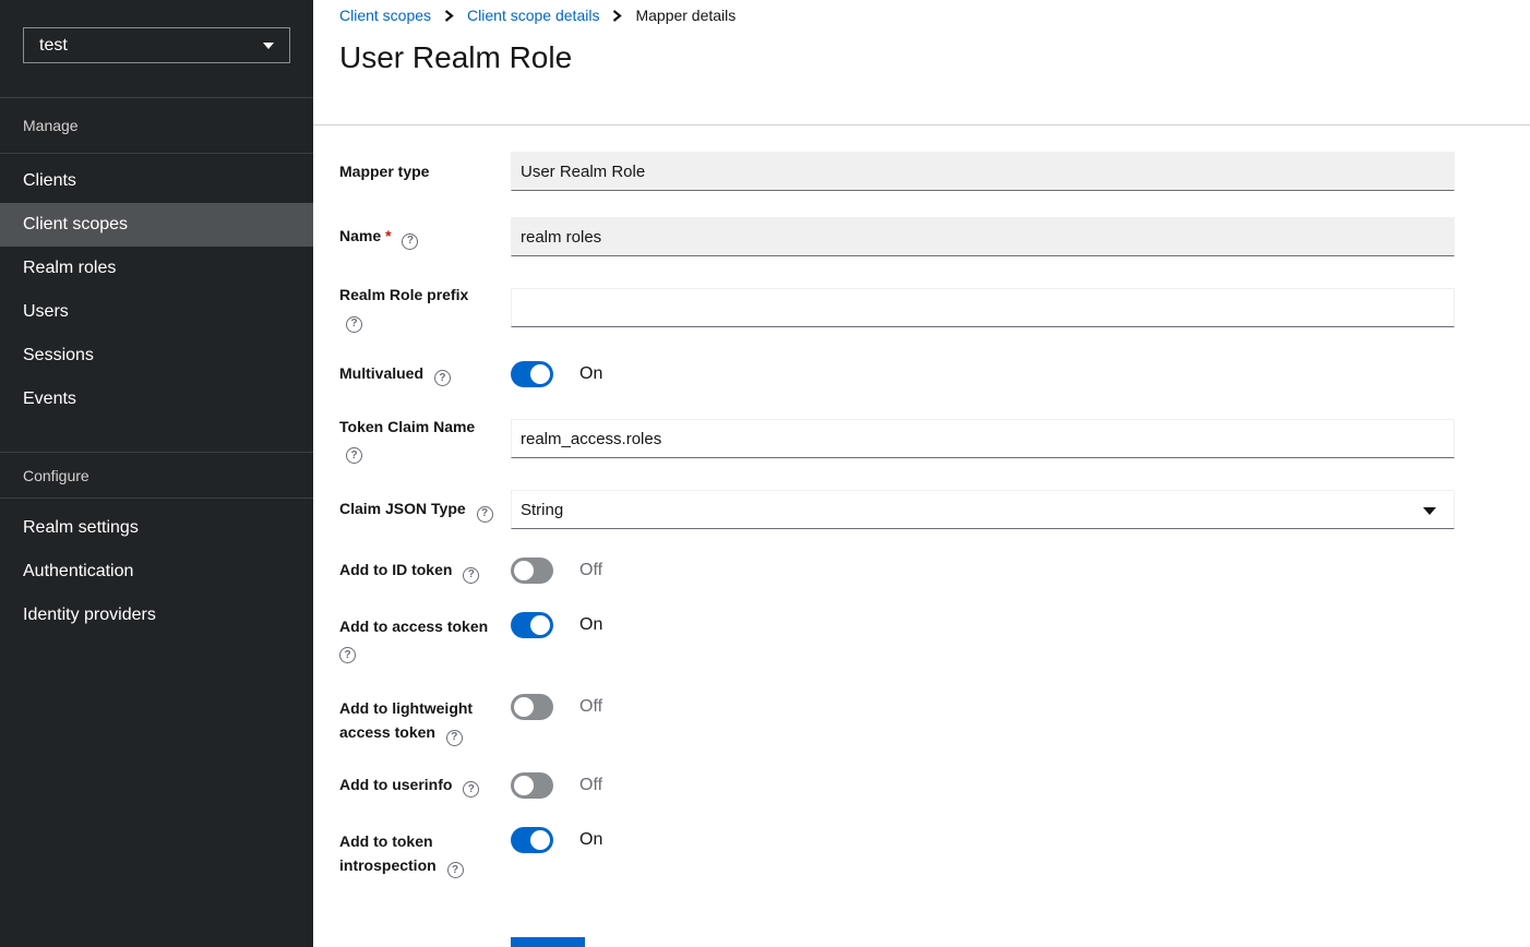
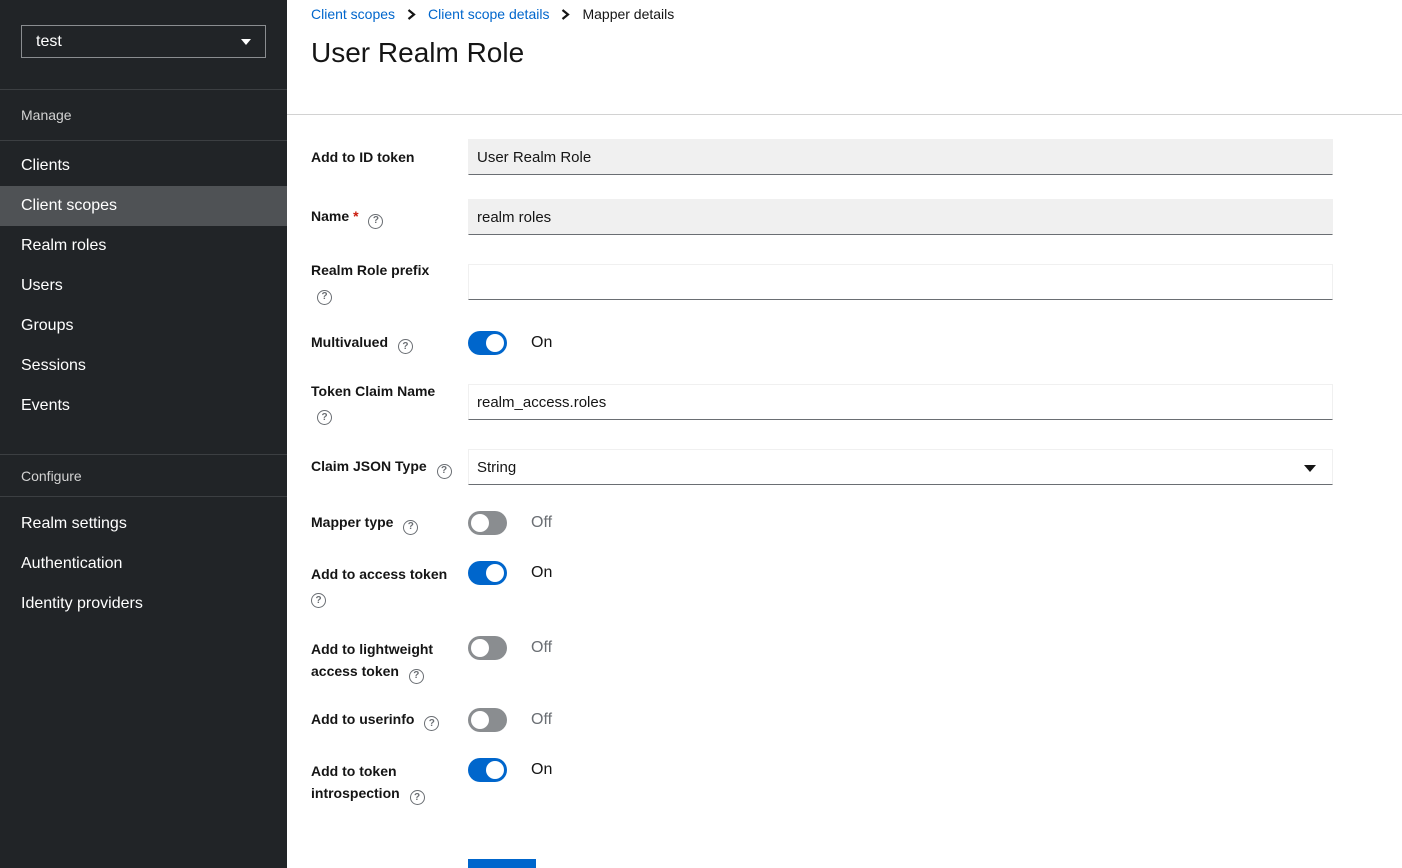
  test
  Manage
  Clients
  Client scopes
  Realm roles
  Users
+ Groups
  Sessions
  Events
  Configure
  Realm settings
  Authentication
  Identity providers
  Client scopes
  Client scope details
  Mapper details
  User Realm Role
- Mapper type
+ Add to ID token
  User Realm Role
  Name * ?
  realm roles
  Realm Role prefix ?
  Multivalued ?
  On
  Token Claim Name ?
  realm_access.roles
  Claim JSON Type ?
  String
- Add to ID token ?
+ Mapper type ?
  Off
  Add to access token
  ?
  On
  Add to lightweight access token ?
  Off
  Add to userinfo ?
  Off
  Add to token introspection ?
  On
